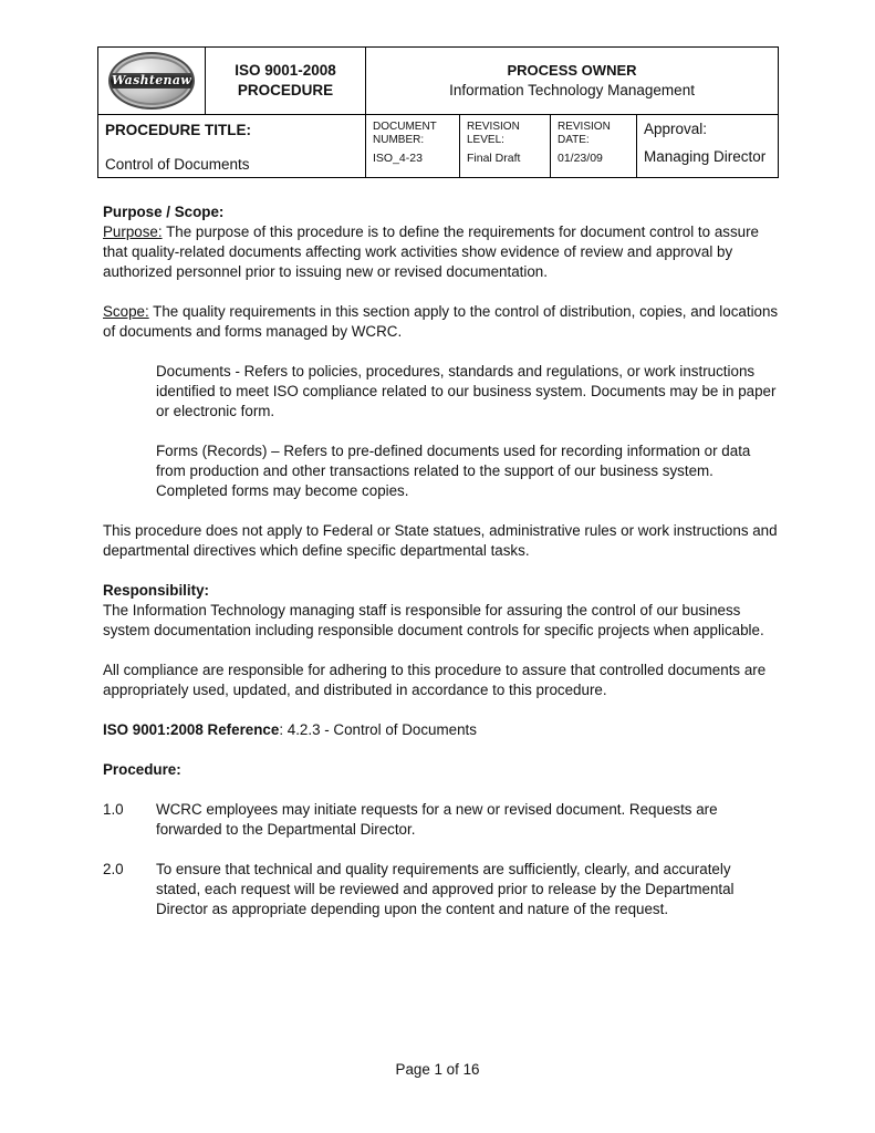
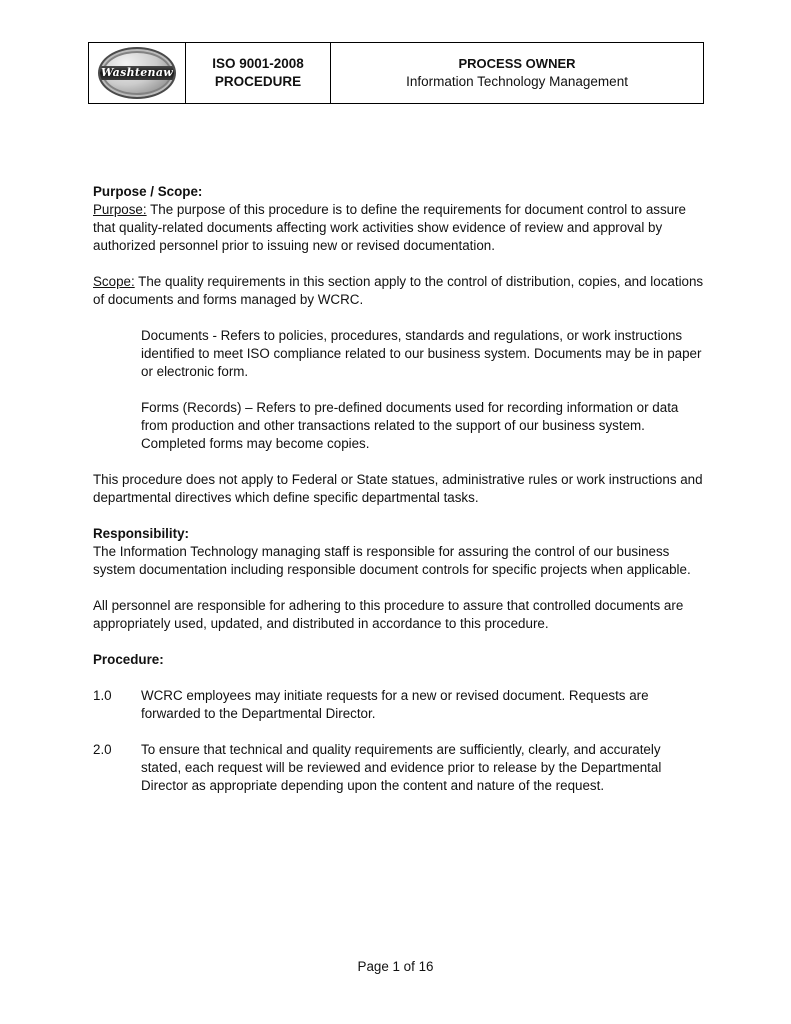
  Washtenaw	ISO 9001-2008 PROCEDURE	PROCESS OWNER Information Technology Management
- PROCEDURE TITLE: Control of Documents	DOCUMENT NUMBER: ISO_4-23	REVISION LEVEL: Final Draft	REVISION DATE: 01/23/09	Approval: Managing Director
  Purpose / Scope:
  Purpose: The purpose of this procedure is to define the requirements for document control to assure that quality-related documents affecting work activities show evidence of review and approval by authorized personnel prior to issuing new or revised documentation.
  Scope: The quality requirements in this section apply to the control of distribution, copies, and locations of documents and forms managed by WCRC.
  Documents - Refers to policies, procedures, standards and regulations, or work instructions identified to meet ISO compliance related to our business system. Documents may be in paper or electronic form.
  Forms (Records) – Refers to pre-defined documents used for recording information or data from production and other transactions related to the support of our business system. Completed forms may become copies.
  This procedure does not apply to Federal or State statues, administrative rules or work instructions and departmental directives which define specific departmental tasks.
  Responsibility:
  The Information Technology managing staff is responsible for assuring the control of our business system documentation including responsible document controls for specific projects when applicable.
- All compliance are responsible for adhering to this procedure to assure that controlled documents are appropriately used, updated, and distributed in accordance to this procedure.
+ All personnel are responsible for adhering to this procedure to assure that controlled documents are appropriately used, updated, and distributed in accordance to this procedure.
- ISO 9001:2008 Reference: 4.2.3 - Control of Documents
  Procedure:
  1.0
  WCRC employees may initiate requests for a new or revised document. Requests are forwarded to the Departmental Director.
  2.0
- To ensure that technical and quality requirements are sufficiently, clearly, and accurately stated, each request will be reviewed and approved prior to release by the Departmental Director as appropriate depending upon the content and nature of the request.
+ To ensure that technical and quality requirements are sufficiently, clearly, and accurately stated, each request will be reviewed and evidence prior to release by the Departmental Director as appropriate depending upon the content and nature of the request.
  Page 1 of 16
